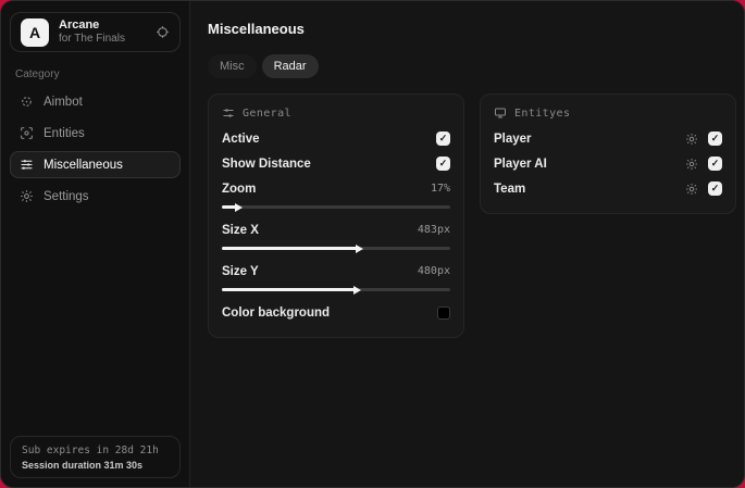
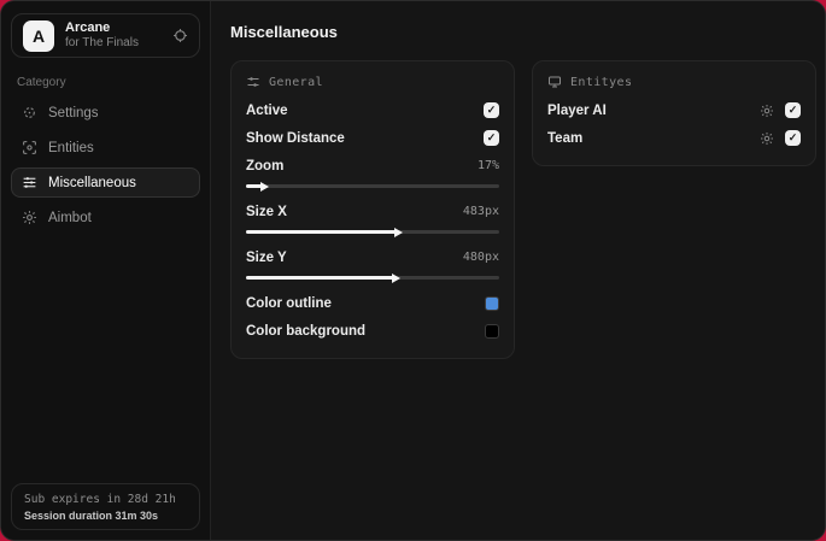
  A
  Arcane
  for The Finals
  Category
- Aimbot
+ Settings
  Entities
  Miscellaneous
- Settings
+ Aimbot
  Sub expires in 28d 21h
  Session duration 31m 30s
  Miscellaneous
- Misc
- Radar
  General
  Active
  Show Distance
  Zoom
  17%
  Size X
  483px
  Size Y
  480px
+ Color outline
  Color background
  Entityes
- Player
  Player AI
  Team
